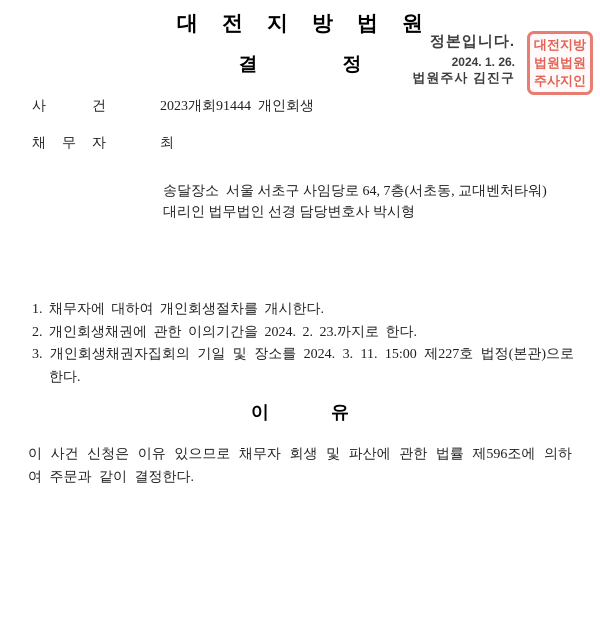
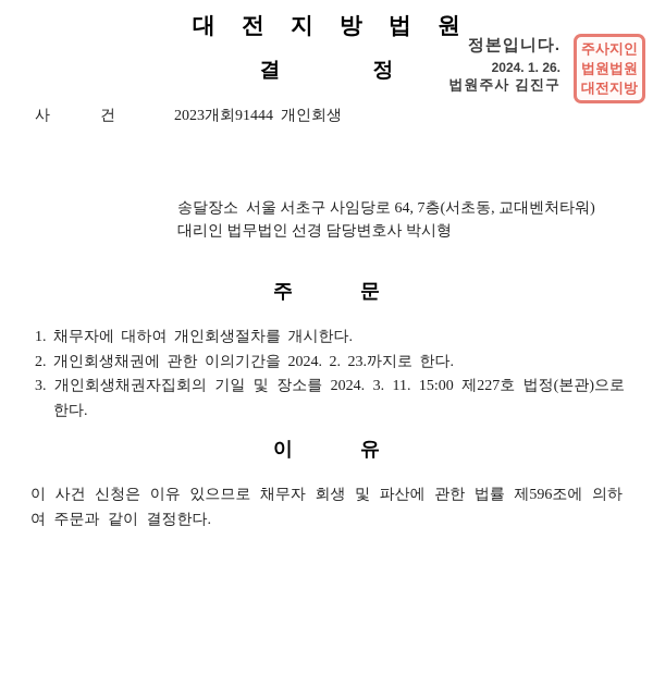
  대전지방법원
  결정
  정본입니다.
  2024. 1. 26.
  법원주사 김진구
- 대전지방
+ 주사지인
  법원법원
- 주사지인
+ 대전지방
  사
  건
  2023개회91444 개인회생
- 채
- 무
- 자
- 최
  송달장소 서울 서초구 사임당로 64, 7층(서초동, 교대벤처타워)
  대리인 법무법인 선경 담당변호사 박시형
+ 주문
  1. 채무자에 대하여 개인회생절차를 개시한다.
  2. 개인회생채권에 관한 이의기간을 2024. 2. 23.까지로 한다.
  3. 개인회생채권자집회의 기일 및 장소를 2024. 3. 11. 15:00 제227호 법정(본관)으로 한다.
  이유
  이 사건 신청은 이유 있으므로 채무자 회생 및 파산에 관한 법률 제596조에 의하여 주문과 같이 결정한다.
